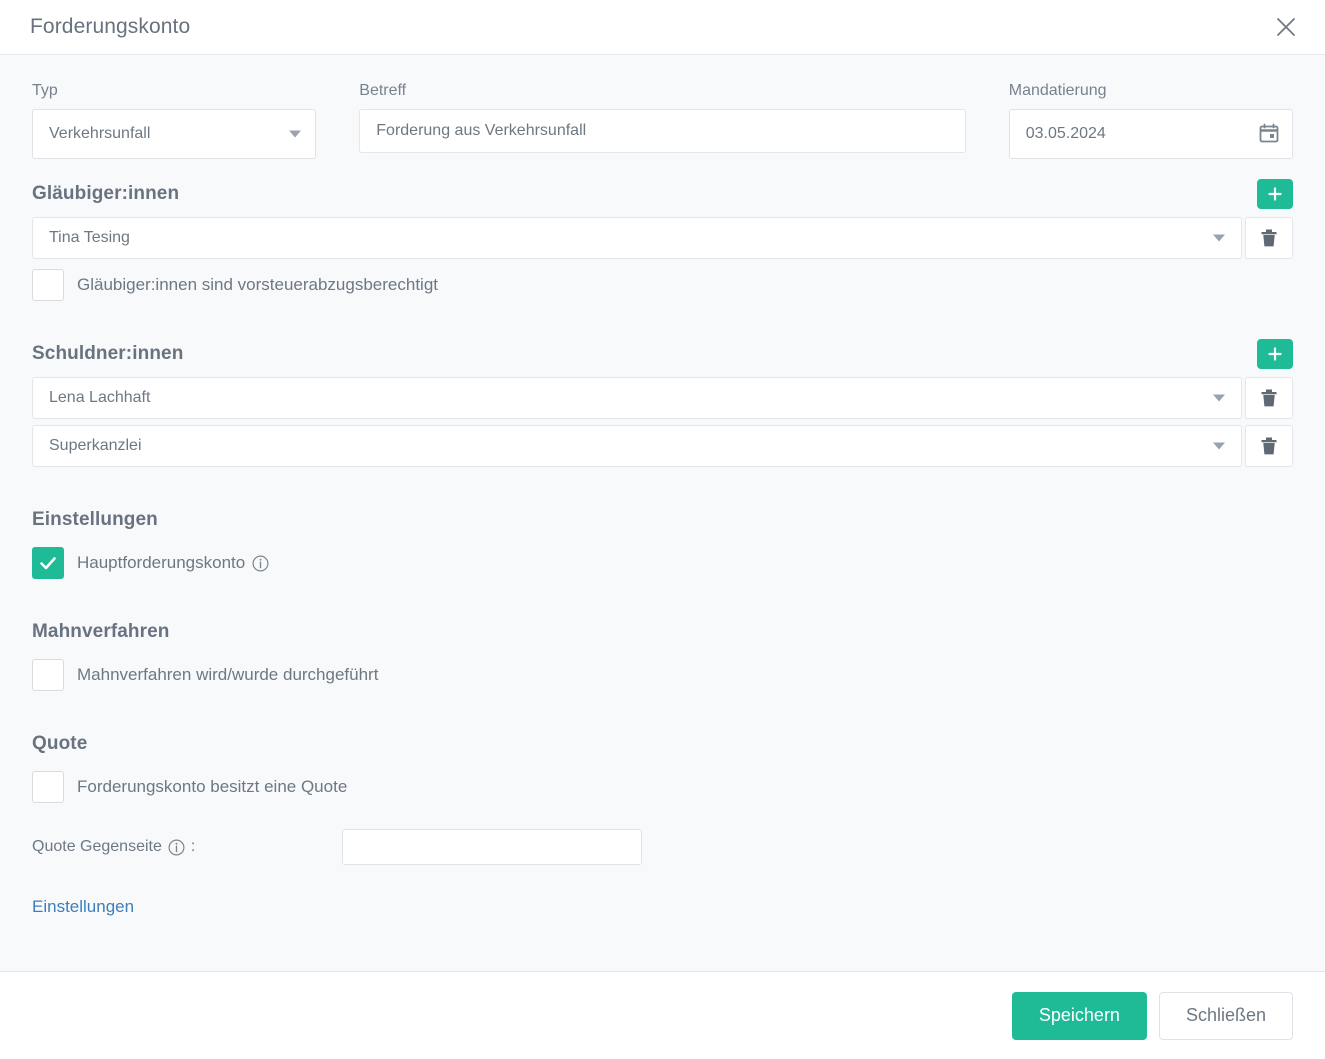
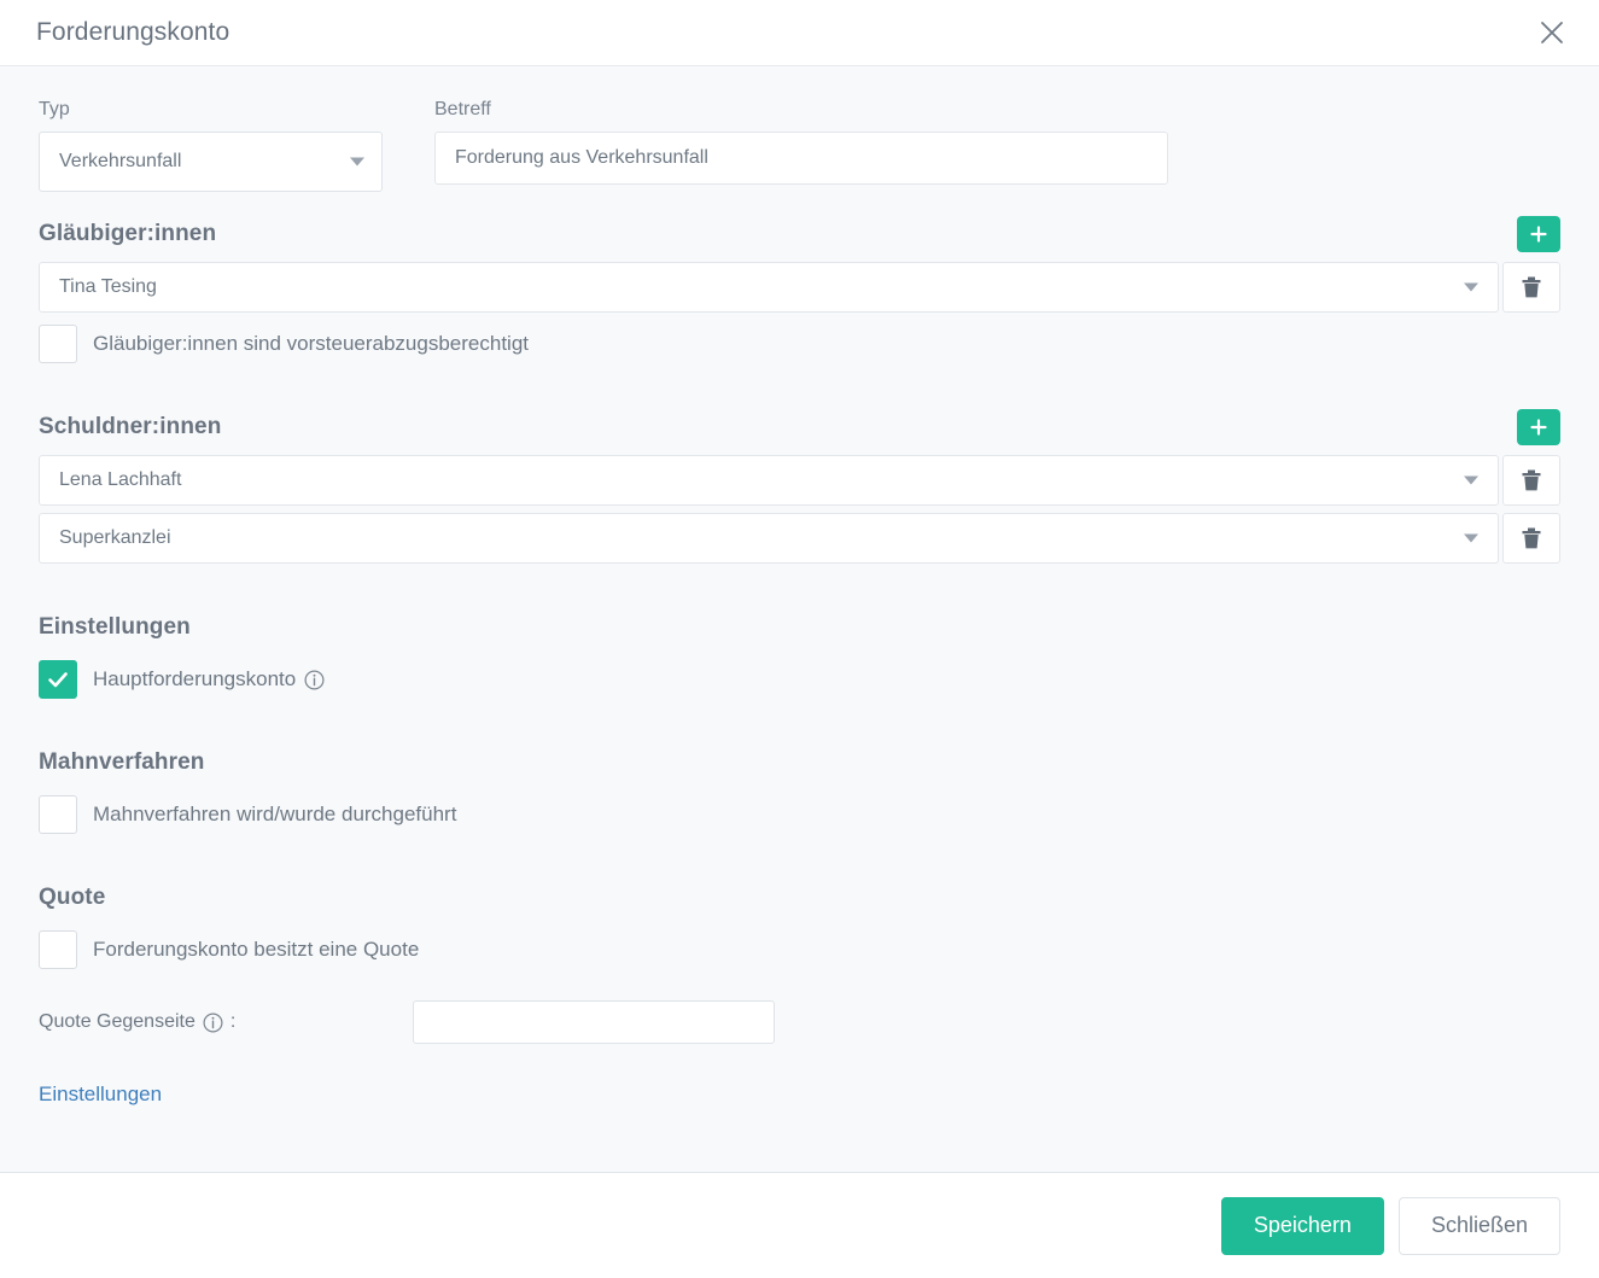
  Forderungskonto
  Typ
  Verkehrsunfall
  Betreff
  Forderung aus Verkehrsunfall
- Mandatierung
- 03.05.2024
  Gläubiger:innen
  Tina Tesing
  Gläubiger:innen sind vorsteuerabzugsberechtigt
  Schuldner:innen
  Lena Lachhaft
  Superkanzlei
  Einstellungen
  Hauptforderungskonto
  Mahnverfahren
  Mahnverfahren wird/wurde durchgeführt
  Quote
  Forderungskonto besitzt eine Quote
  Quote Gegenseite
  :
  Einstellungen
  Speichern
  Schließen
